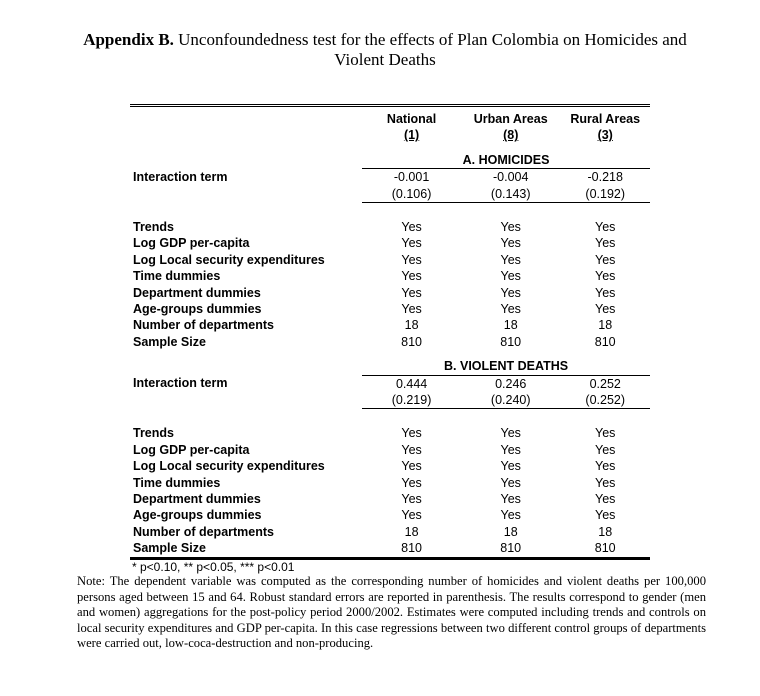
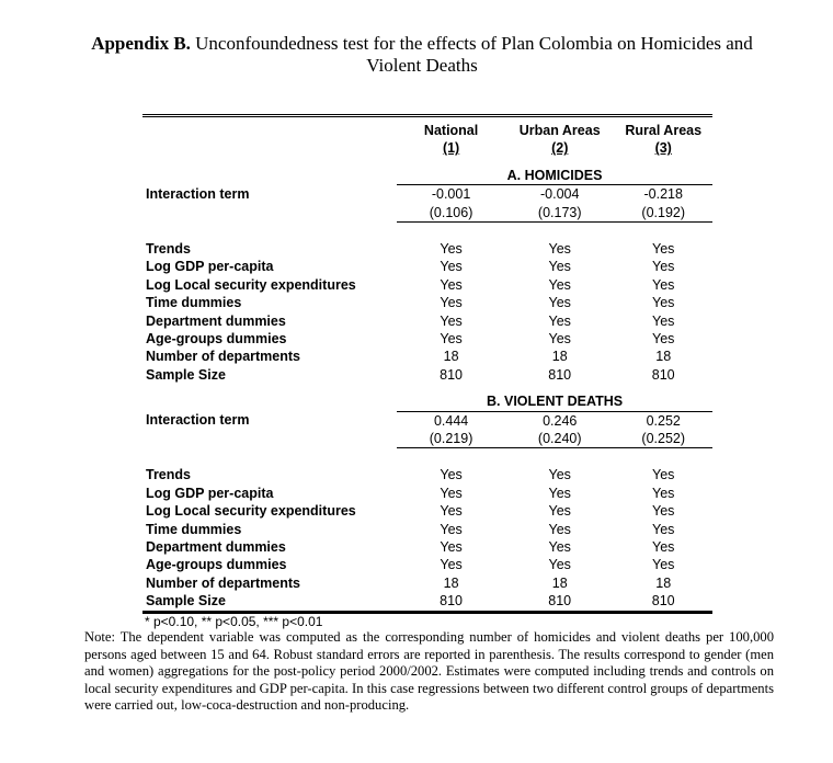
  Appendix B. Unconfoundedness test for the effects of Plan Colombia on Homicides and
  Violent Deaths
  	National	Urban Areas	Rural Areas
- 	(1)	(8)	(3)
+ 	(1)	(2)	(3)
  	A. HOMICIDES
  Interaction term	-0.001	-0.004	-0.218
- 	(0.106)	(0.143)	(0.192)
+ 	(0.106)	(0.173)	(0.192)
  Trends	Yes	Yes	Yes
  Log GDP per-capita	Yes	Yes	Yes
  Log Local security expenditures	Yes	Yes	Yes
  Time dummies	Yes	Yes	Yes
  Department dummies	Yes	Yes	Yes
  Age-groups dummies	Yes	Yes	Yes
  Number of departments	18	18	18
  Sample Size	810	810	810
  	B. VIOLENT DEATHS
  Interaction term	0.444	0.246	0.252
  	(0.219)	(0.240)	(0.252)
  Trends	Yes	Yes	Yes
  Log GDP per-capita	Yes	Yes	Yes
  Log Local security expenditures	Yes	Yes	Yes
  Time dummies	Yes	Yes	Yes
  Department dummies	Yes	Yes	Yes
  Age-groups dummies	Yes	Yes	Yes
  Number of departments	18	18	18
  Sample Size	810	810	810
  * p<0.10, ** p<0.05, *** p<0.01
  Note: The dependent variable was computed as the corresponding number of homicides and violent deaths per 100,000 persons aged between 15 and 64. Robust standard errors are reported in parenthesis. The results correspond to gender (men and women) aggregations for the post-policy period 2000/2002. Estimates were computed including trends and controls on local security expenditures and GDP per-capita. In this case regressions between two different control groups of departments were carried out, low-coca-destruction and non-producing.
